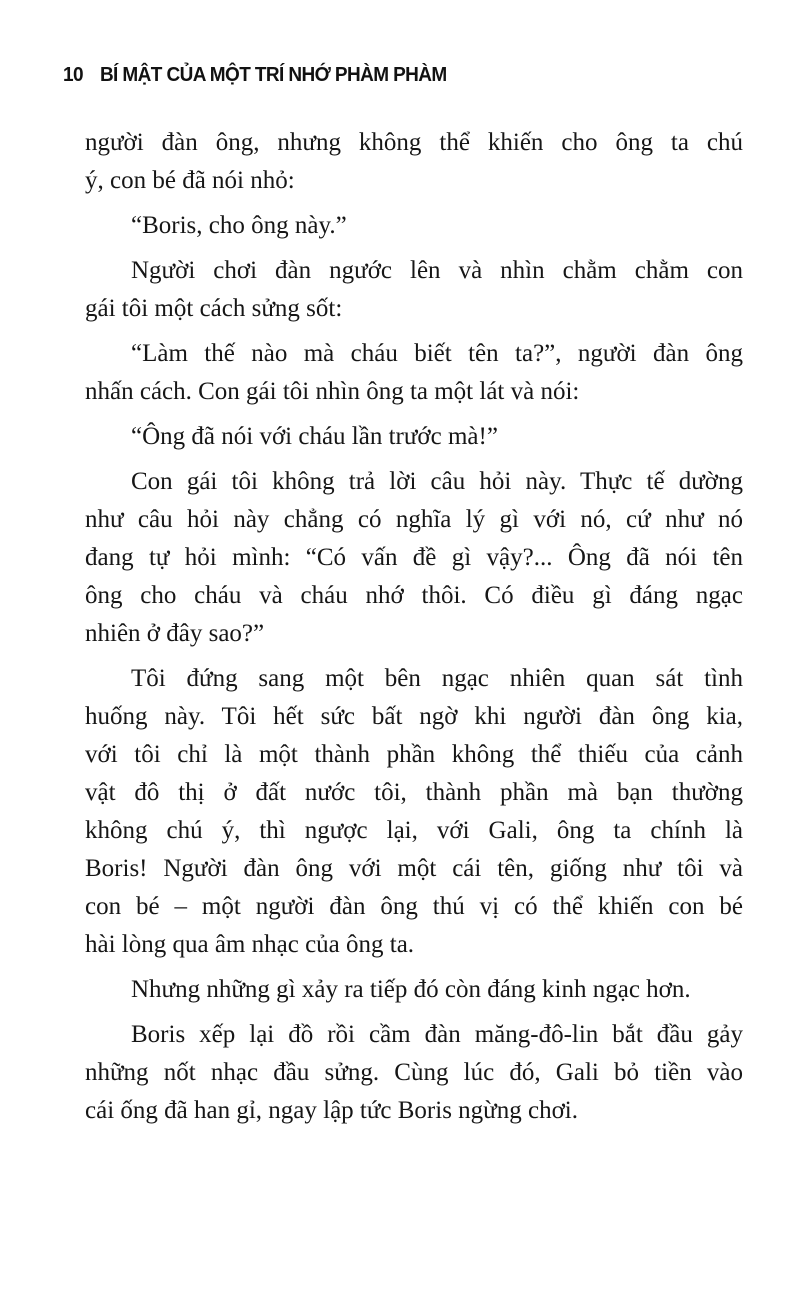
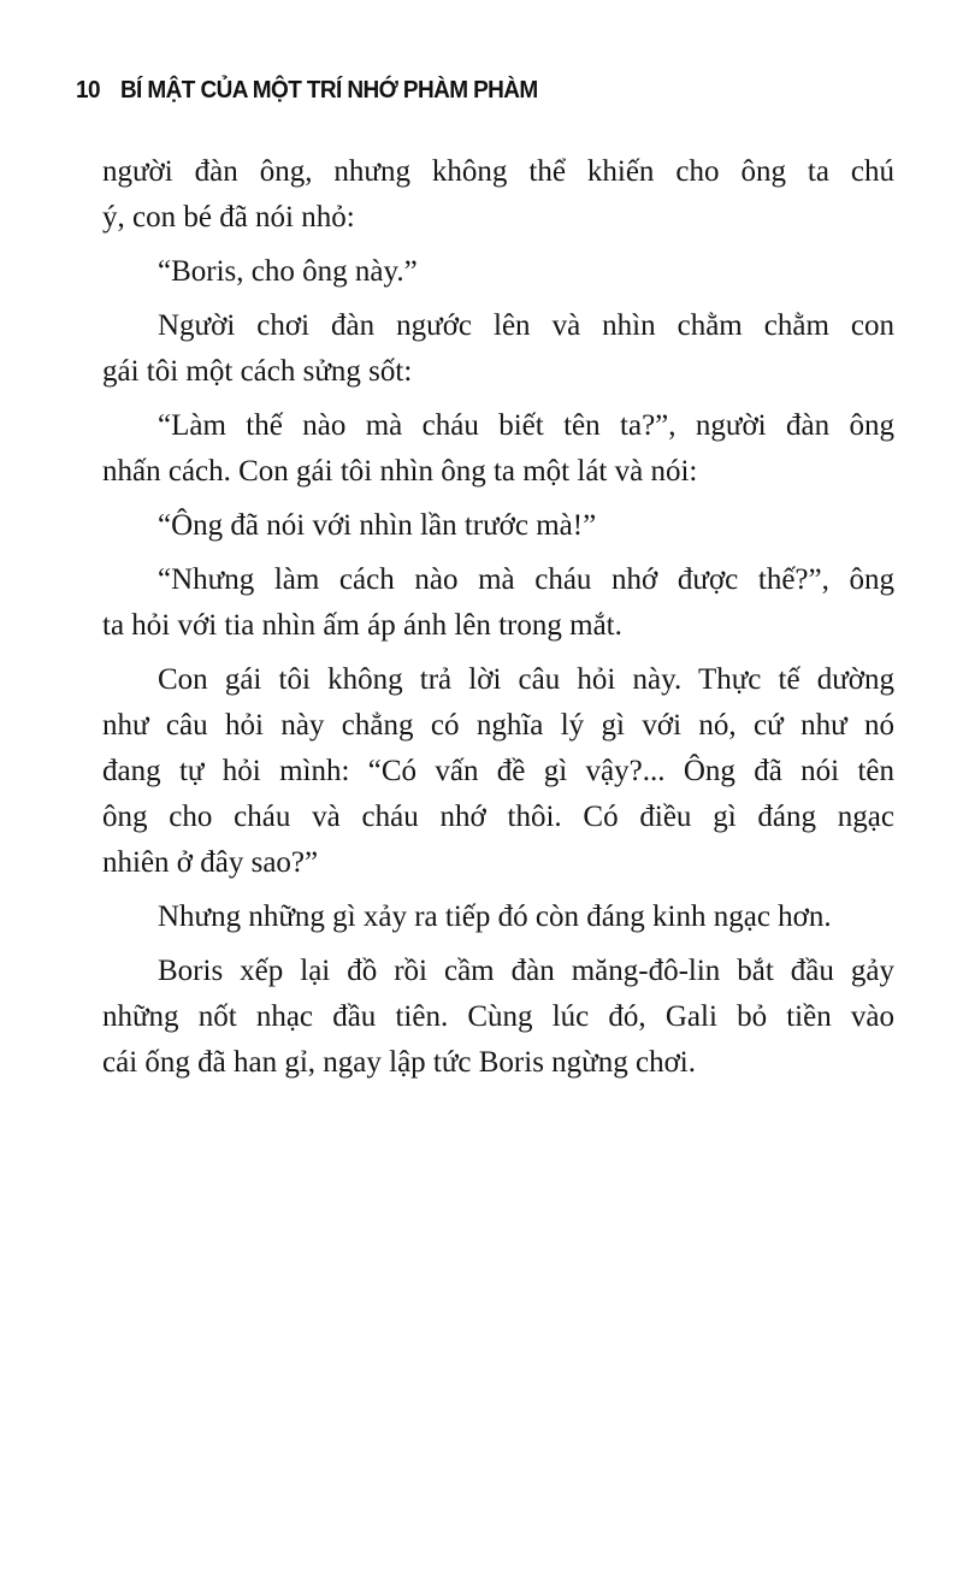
  10
  BÍ MẬT CỦA MỘT TRÍ NHỚ PHÀM PHÀM
  người đàn ông, nhưng không thể khiến cho ông ta chú
  ý, con bé đã nói nhỏ:
  “Boris, cho ông này.”
  Người chơi đàn ngước lên và nhìn chằm chằm con
  gái tôi một cách sửng sốt:
  “Làm thế nào mà cháu biết tên ta?”, người đàn ông
  nhấn cách. Con gái tôi nhìn ông ta một lát và nói:
- “Ông đã nói với cháu lần trước mà!”
+ “Ông đã nói với nhìn lần trước mà!”
+ “Nhưng làm cách nào mà cháu nhớ được thế?”, ông
+ ta hỏi với tia nhìn ấm áp ánh lên trong mắt.
  Con gái tôi không trả lời câu hỏi này. Thực tế dường
  như câu hỏi này chẳng có nghĩa lý gì với nó, cứ như nó
  đang tự hỏi mình: “Có vấn đề gì vậy?... Ông đã nói tên
  ông cho cháu và cháu nhớ thôi. Có điều gì đáng ngạc
  nhiên ở đây sao?”
- Tôi đứng sang một bên ngạc nhiên quan sát tình
- huống này. Tôi hết sức bất ngờ khi người đàn ông kia,
- với tôi chỉ là một thành phần không thể thiếu của cảnh
- vật đô thị ở đất nước tôi, thành phần mà bạn thường
- không chú ý, thì ngược lại, với Gali, ông ta chính là
- Boris! Người đàn ông với một cái tên, giống như tôi và
- con bé – một người đàn ông thú vị có thể khiến con bé
- hài lòng qua âm nhạc của ông ta.
  Nhưng những gì xảy ra tiếp đó còn đáng kinh ngạc hơn.
  Boris xếp lại đồ rồi cầm đàn măng-đô-lin bắt đầu gảy
- những nốt nhạc đầu sửng. Cùng lúc đó, Gali bỏ tiền vào
+ những nốt nhạc đầu tiên. Cùng lúc đó, Gali bỏ tiền vào
  cái ống đã han gỉ, ngay lập tức Boris ngừng chơi.
